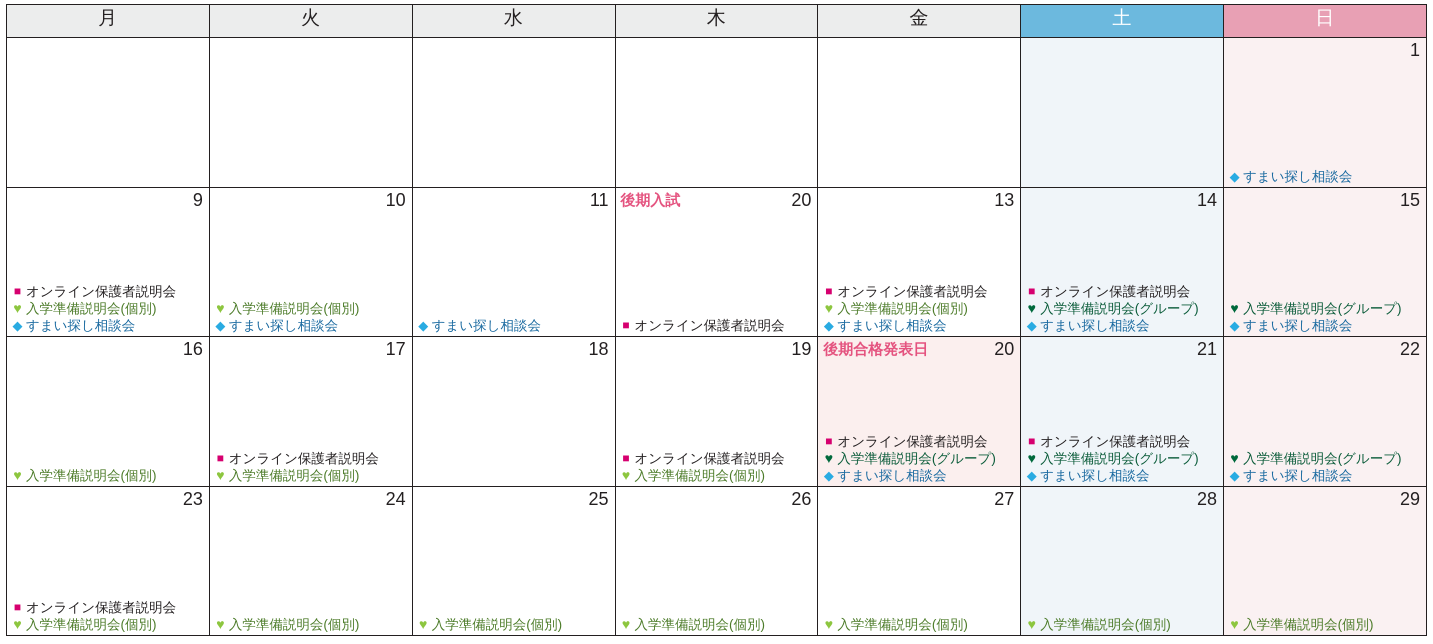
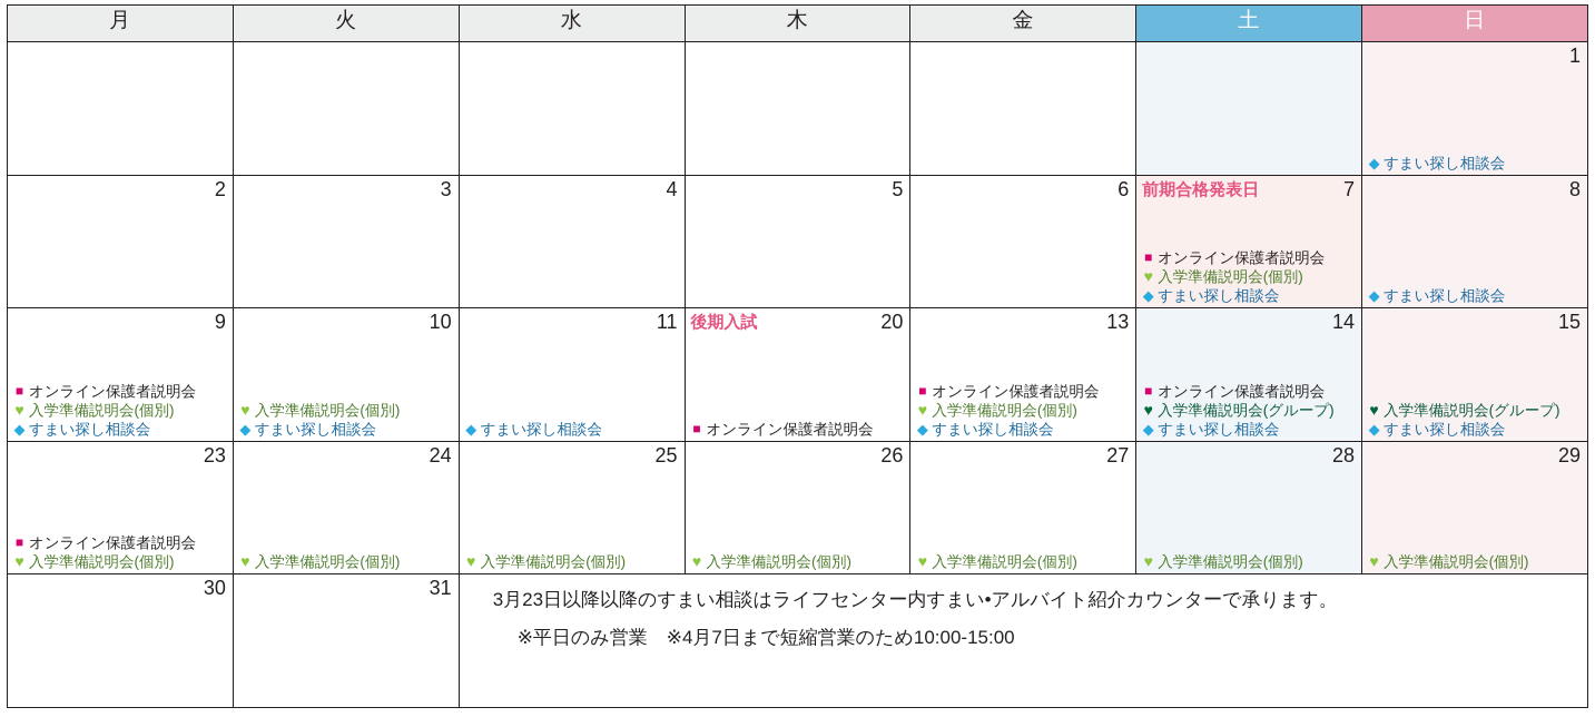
  月	火	水	木	金	土	日
  						1◆ すまい探し相談会
+ 2	3	4	5	6	前期合格発表日 7■ オンライン保護者説明会♥ 入学準備説明会(個別)◆ すまい探し相談会	8◆ すまい探し相談会
  9■ オンライン保護者説明会♥ 入学準備説明会(個別)◆ すまい探し相談会	10♥ 入学準備説明会(個別)◆ すまい探し相談会	11◆ すまい探し相談会	後期入試 20■ オンライン保護者説明会	13■ オンライン保護者説明会♥ 入学準備説明会(個別)◆ すまい探し相談会	14■ オンライン保護者説明会♥ 入学準備説明会(グループ)◆ すまい探し相談会	15♥ 入学準備説明会(グループ)◆ すまい探し相談会
- 16♥ 入学準備説明会(個別)	17■ オンライン保護者説明会♥ 入学準備説明会(個別)	18	19■ オンライン保護者説明会♥ 入学準備説明会(個別)	後期合格発表日 20■ オンライン保護者説明会♥ 入学準備説明会(グループ)◆ すまい探し相談会	21■ オンライン保護者説明会♥ 入学準備説明会(グループ)◆ すまい探し相談会	22♥ 入学準備説明会(グループ)◆ すまい探し相談会
  23■ オンライン保護者説明会♥ 入学準備説明会(個別)	24♥ 入学準備説明会(個別)	25♥ 入学準備説明会(個別)	26♥ 入学準備説明会(個別)	27♥ 入学準備説明会(個別)	28♥ 入学準備説明会(個別)	29♥ 入学準備説明会(個別)
+ 30	31	3月23日以降以降のすまい相談はライフセンター内すまい•アルバイト紹介カウンターで承ります。※平日のみ営業 ※4月7日まで短縮営業のため10:00-15:00
